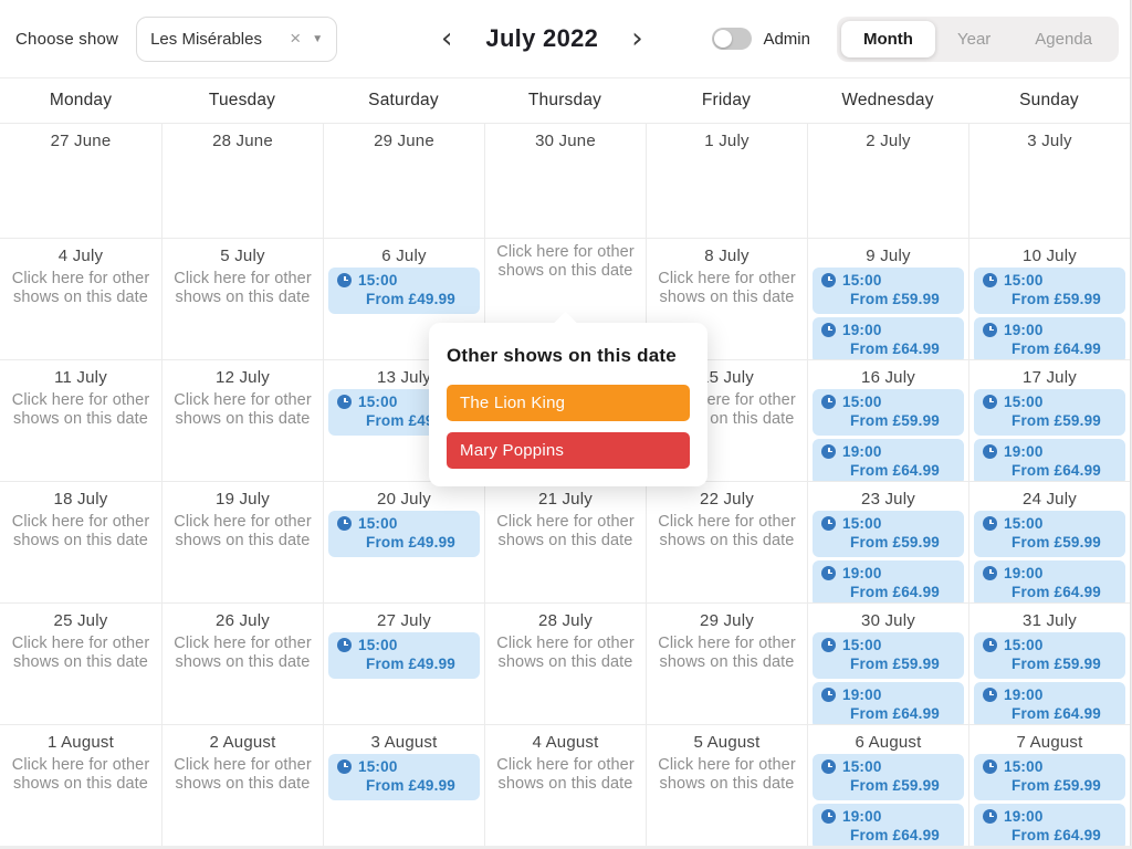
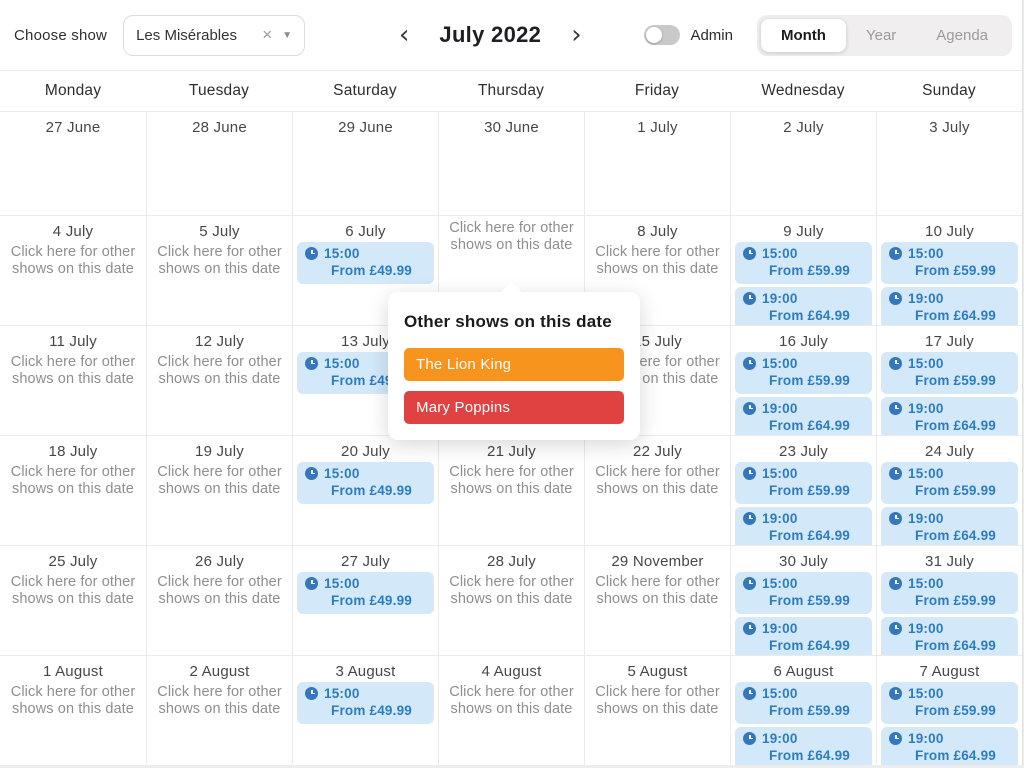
  Choose show
  Les Misérables
  ×
  ▼
  ‹
  July 2022
  ›
  Admin
  Month
  Year
  Agenda
  Monday
  Tuesday
  Saturday
  Thursday
  Friday
  Wednesday
  Sunday
  27 June
  28 June
  29 June
  30 June
  1 July
  2 July
  3 July
  4 July
  Click here for other shows on this date
  5 July
  Click here for other shows on this date
  6 July
  15:00
  From £49.99
  Click here for other shows on this date
  8 July
  Click here for other shows on this date
  9 July
  15:00
  From £59.99
  19:00
  From £64.99
  10 July
  15:00
  From £59.99
  19:00
  From £64.99
  11 July
  Click here for other shows on this date
  12 July
  Click here for other shows on this date
  13 July
  15:00
  5 July
  16 July
  15:00
  From £59.99
  19:00
  From £64.99
  17 July
  15:00
  From £59.99
  19:00
  From £64.99
  18 July
  Click here for other shows on this date
  19 July
  Click here for other shows on this date
  20 July
  15:00
  From £49.99
  21 July
  Click here for other shows on this date
  22 July
  Click here for other shows on this date
  23 July
  15:00
  From £59.99
  19:00
  From £64.99
  24 July
  15:00
  From £59.99
  19:00
  From £64.99
  25 July
  Click here for other shows on this date
  26 July
  Click here for other shows on this date
  27 July
  15:00
  From £49.99
  28 July
  Click here for other shows on this date
- 29 July
+ 29 November
  Click here for other shows on this date
  30 July
  15:00
  From £59.99
  19:00
  From £64.99
  31 July
  15:00
  From £59.99
  19:00
  From £64.99
  1 August
  Click here for other shows on this date
  2 August
  Click here for other shows on this date
  3 August
  15:00
  From £49.99
  4 August
  Click here for other shows on this date
  5 August
  Click here for other shows on this date
  6 August
  15:00
  From £59.99
  19:00
  From £64.99
  7 August
  15:00
  From £59.99
  19:00
  From £64.99
  Other shows on this date
  The Lion King
  Mary Poppins
